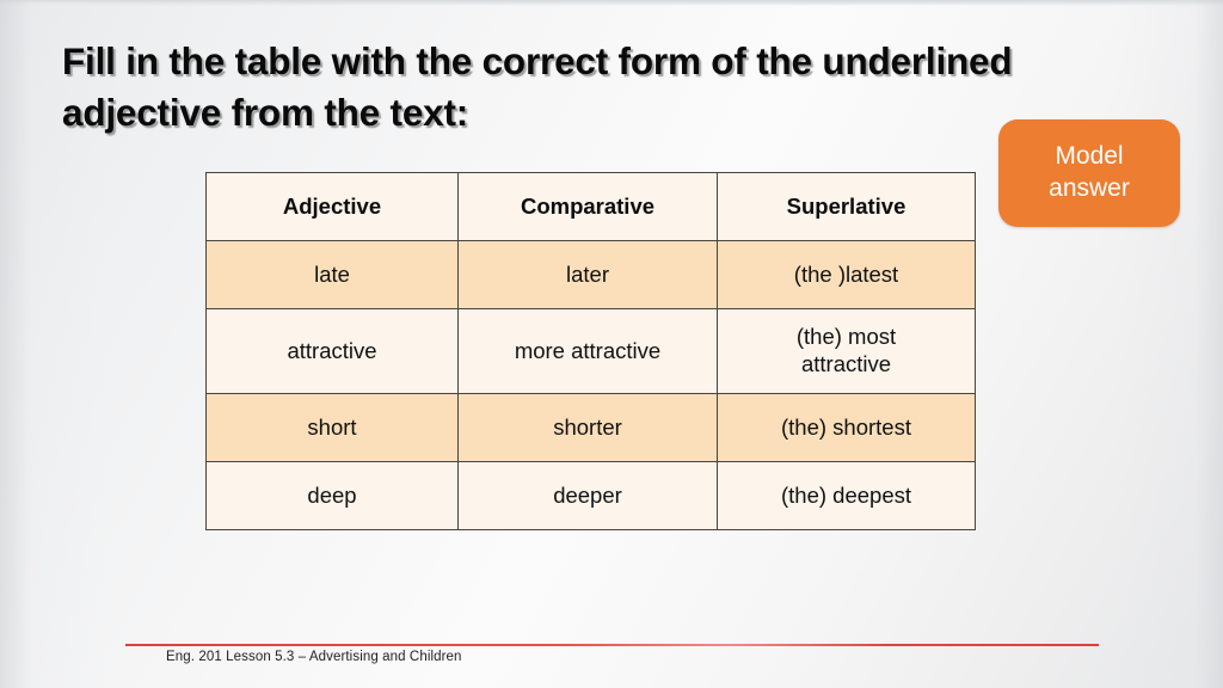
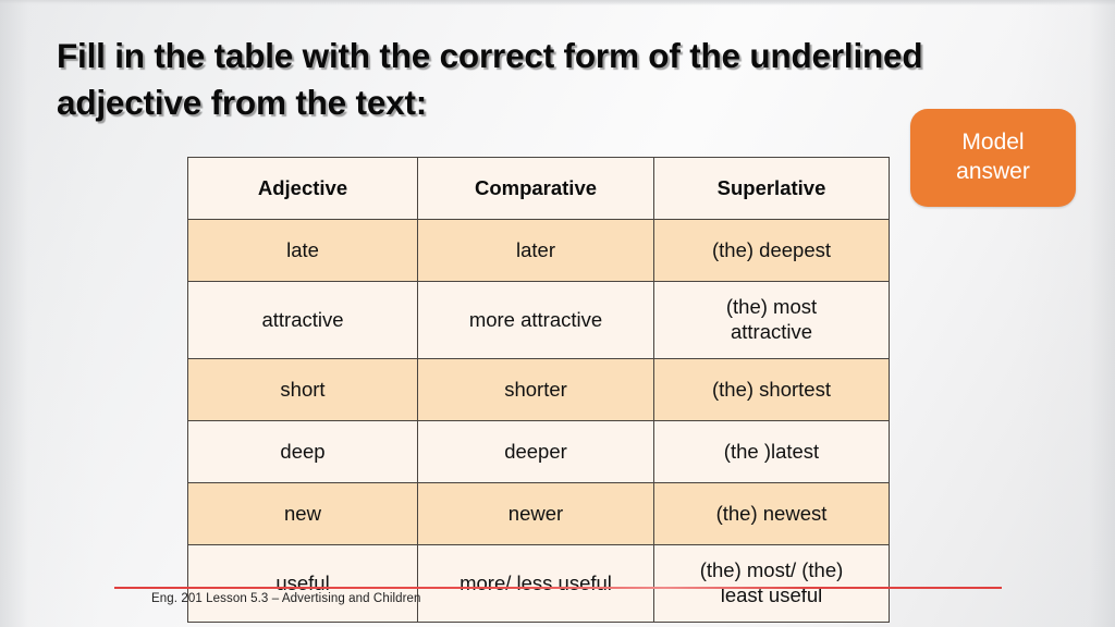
  Fill in the table with the correct form of the underlined
  adjective from the text:
  Model
  answer
  Adjective	Comparative	Superlative
- late	later	(the )latest
+ late	later	(the) deepest
  attractive	more attractive	(the) most attractive
  short	shorter	(the) shortest
- deep	deeper	(the) deepest
+ deep	deeper	(the )latest
+ new	newer	(the) newest
+ useful	more/ less useful	(the) most/ (the) least useful
  Eng. 201 Lesson 5.3 – Advertising and Children
